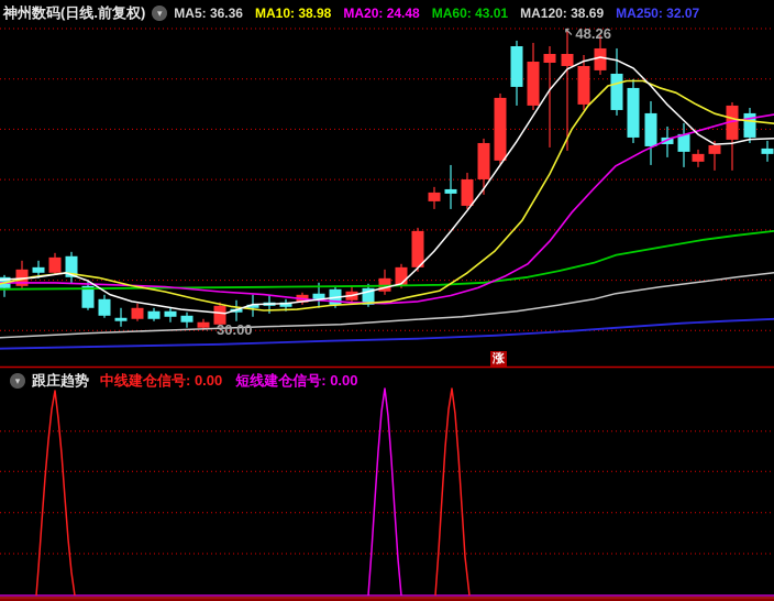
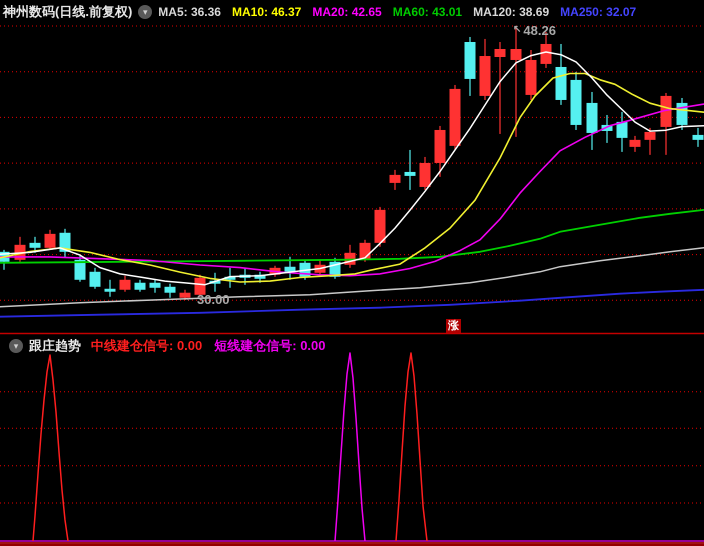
  神州数码(日线.前复权)
  ▾
  MA5: 36.36
- MA10: 38.98
+ MA10: 46.37
- MA20: 24.48
+ MA20: 42.65
  MA60: 43.01
  MA120: 38.69
  MA250: 32.07
  ↖
  48.26
  ←
  30.00
  涨
  ▾
  跟庄趋势
  中线建仓信号: 0.00
  短线建仓信号: 0.00
